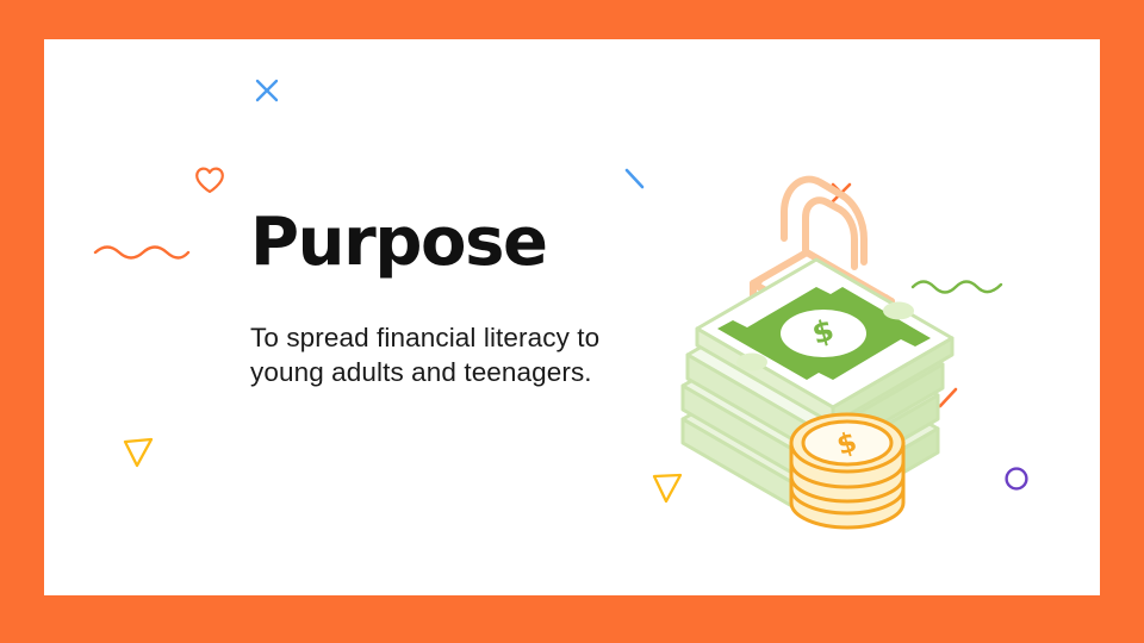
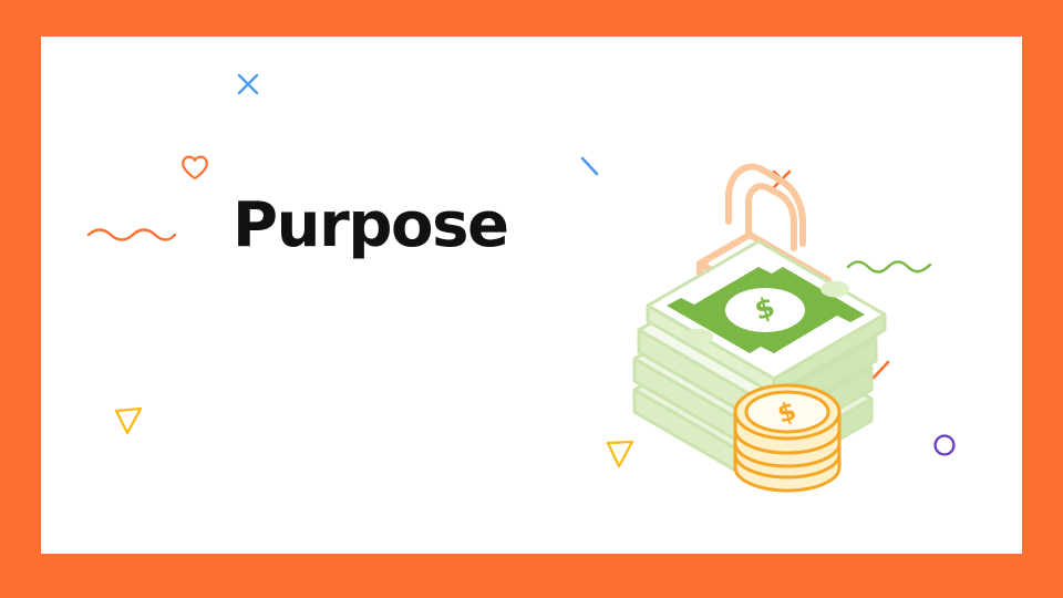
  Purpose
- To spread financial literacy to young adults and teenagers.
